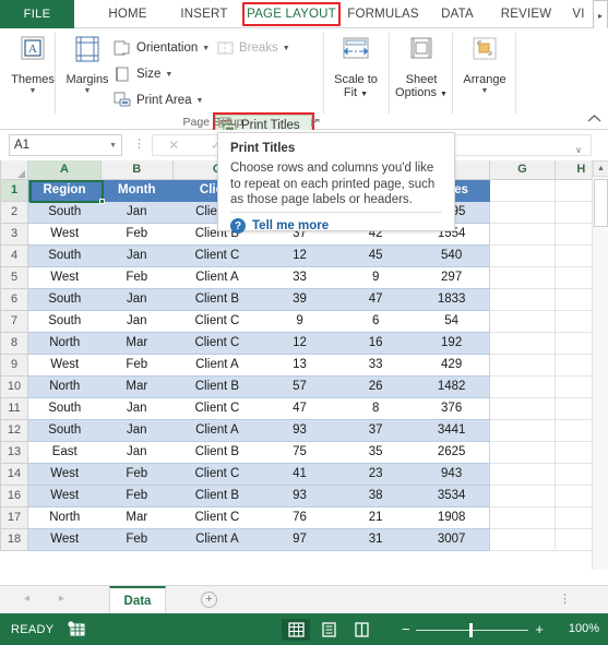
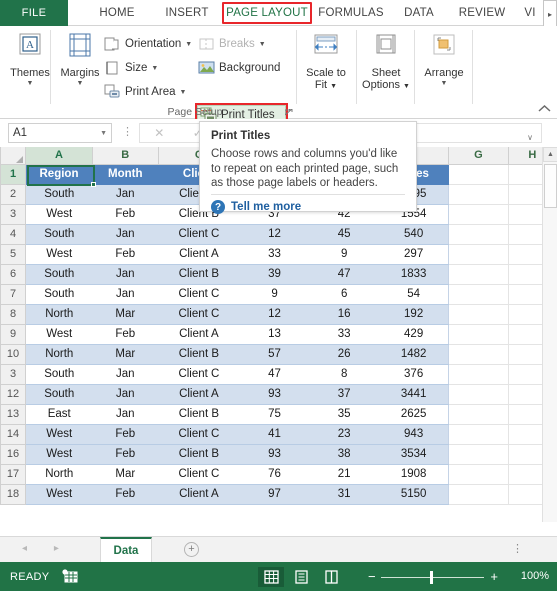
  FILE
  HOME
  INSERT
  PAGE LAYOUT
  FORMULAS
  DATA
  REVIEW
  VI
  ▸
  A
  Themes
  Margins
  Orientation
  Size
  Print Area
  Breaks
+ Background
  Print Titles
  Page Setup
  Scale to
  Fit
  Sheet
  Options
  Arrange
  A1
  ⋮
  ✕
  ✓
  ∨
  3	West	Feb	Client B	37	42	1554
  4	South	Jan	Client C	12	45	540
  5	West	Feb	Client A	33	9	297
  6	South	Jan	Client B	39	47	1833
  7	South	Jan	Client C	9	6	54
  8	North	Mar	Client C	12	16	192
  9	West	Feb	Client A	13	33	429
  10	North	Mar	Client B	57	26	1482
- 11	South	Jan	Client C	47	8	376
+ 3	South	Jan	Client C	47	8	376
  12	South	Jan	Client A	93	37	3441
  13	East	Jan	Client B	75	35	2625
  14	West	Feb	Client C	41	23	943
  16	West	Feb	Client B	93	38	3534
  17	North	Mar	Client C	76	21	1908
- 18	West	Feb	Client A	97	31	3007
+ 18	West	Feb	Client A	97	31	5150
  ◂ ▸
  Data
  +
  ⋮
  READY
  −
  +
  100%
  Print Titles
  Choose rows and columns you'd like to repeat on each printed page, such as those page labels or headers.
  ?
  Tell me more
